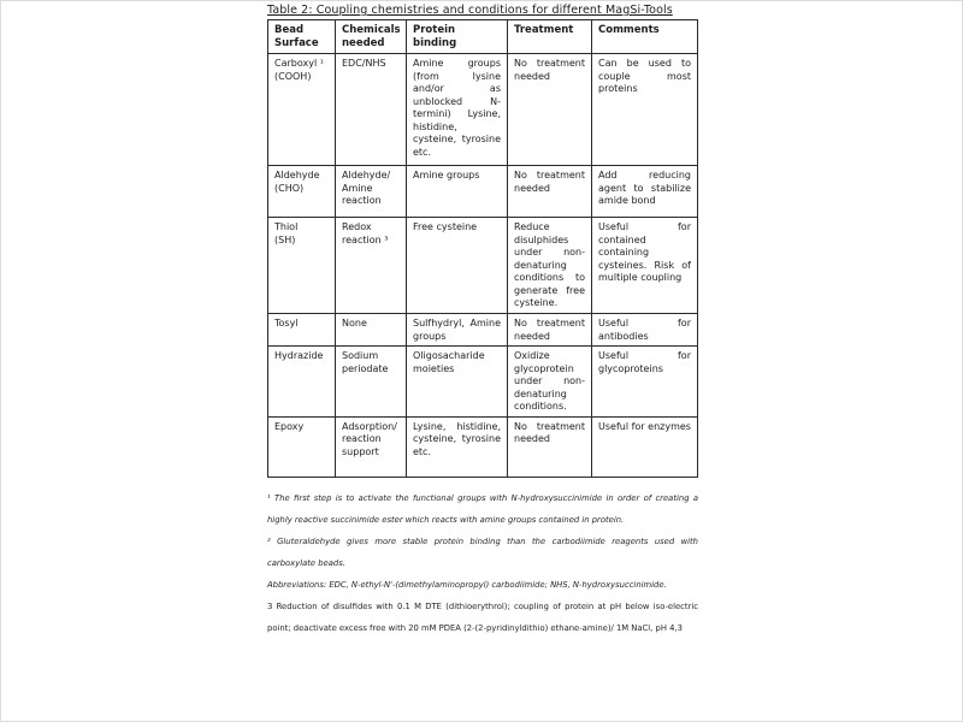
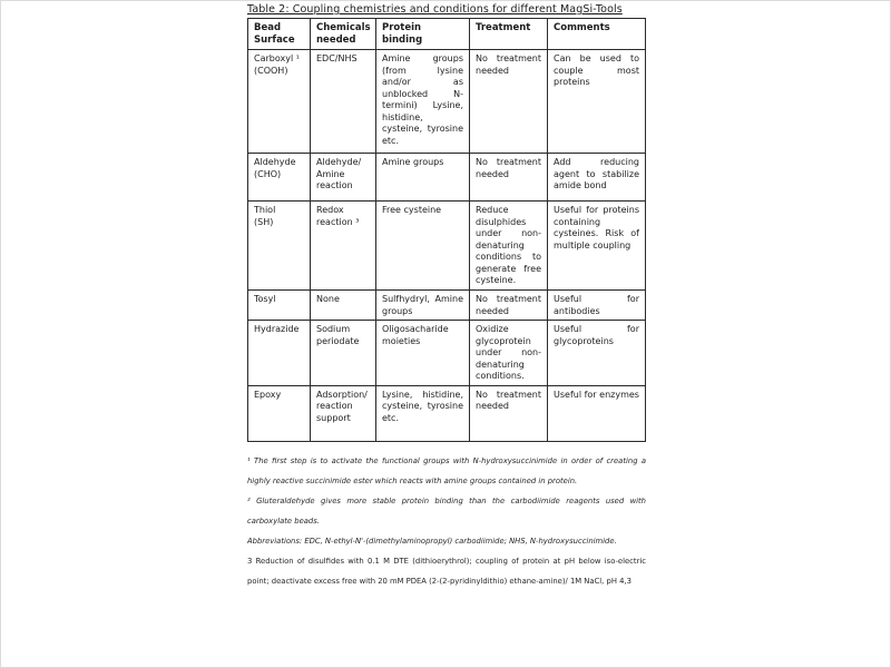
  Table 2: Coupling chemistries and conditions for different MagSi-Tools
  Bead Surface	Chemicals needed	Protein binding	Treatment	Comments
  Carboxyl ¹ (COOH)	EDC/NHS	Amine groups (from lysine and/or as unblocked N-termini) Lysine, histidine, cysteine, tyrosine etc.	No treatment needed	Can be used to couple most proteins
  Aldehyde (CHO)	Aldehyde/ Amine reaction	Amine groups	No treatment needed	Add reducing agent to stabilize amide bond
- Thiol (SH)	Redox reaction ³	Free cysteine	Reduce disulphides under non-denaturing conditions to generate free cysteine.	Useful for contained containing cysteines. Risk of multiple coupling
+ Thiol (SH)	Redox reaction ³	Free cysteine	Reduce disulphides under non-denaturing conditions to generate free cysteine.	Useful for proteins containing cysteines. Risk of multiple coupling
  Tosyl	None	Sulfhydryl, Amine groups	No treatment needed	Useful for antibodies
  Hydrazide	Sodium periodate	Oligosacharide moieties	Oxidize glycoprotein under non-denaturing conditions.	Useful for glycoproteins
  Epoxy	Adsorption/ reaction support	Lysine, histidine, cysteine, tyrosine etc.	No treatment needed	Useful for enzymes
  ¹ The first step is to activate the functional groups with N-hydroxysuccinimide in order of creating a highly reactive succinimide ester which reacts with amine groups contained in protein.
  ² Gluteraldehyde gives more stable protein binding than the carbodiimide reagents used with carboxylate beads.
  Abbreviations: EDC, N-ethyl-N'-(dimethylaminopropyl) carbodiimide; NHS, N-hydroxysuccinimide.
  3 Reduction of disulfides with 0.1 M DTE (dithioerythrol); coupling of protein at pH below iso-electric point; deactivate excess free with 20 mM PDEA (2-(2-pyridinyldithio) ethane-amine)/ 1M NaCl, pH 4,3
